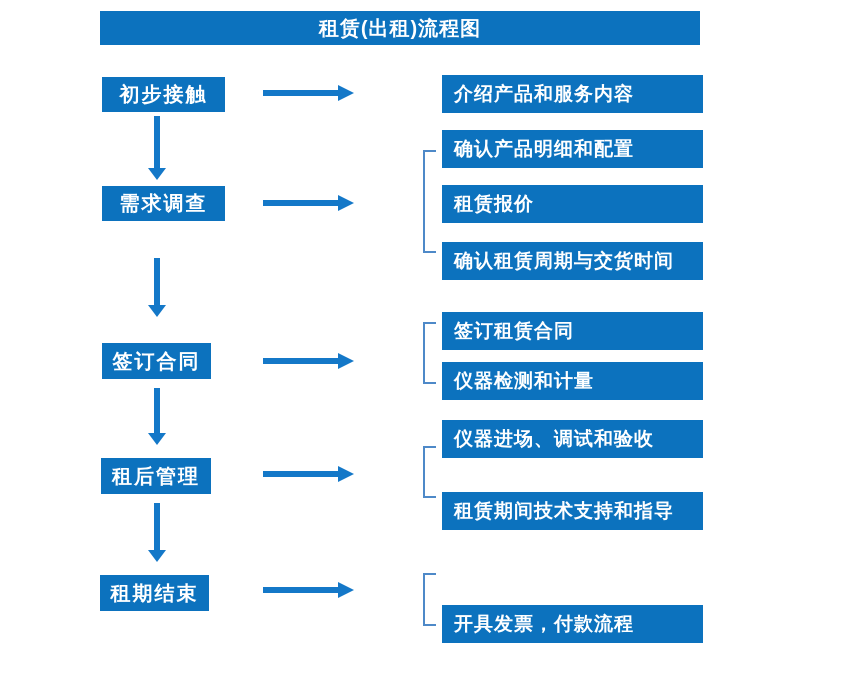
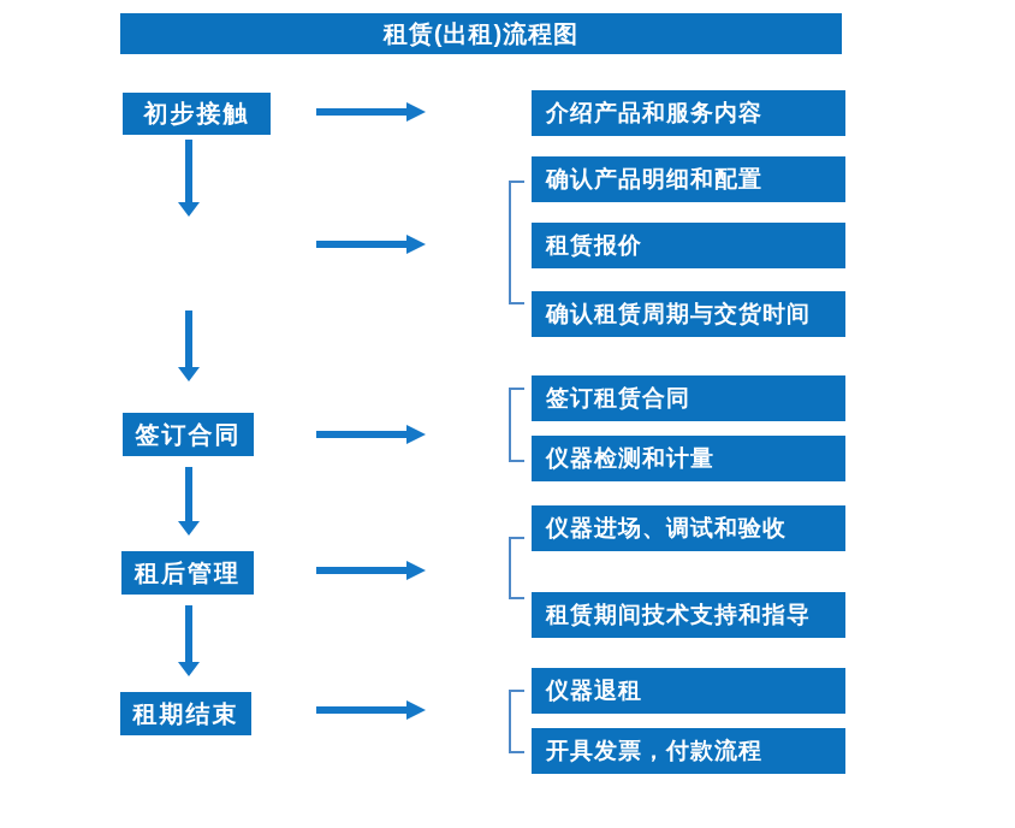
  租赁(出租)流程图
  初步接触
- 需求调查
  签订合同
  租后管理
  租期结束
  介绍产品和服务内容
  确认产品明细和配置
  租赁报价
  确认租赁周期与交货时间
  签订租赁合同
  仪器检测和计量
  仪器进场、调试和验收
  租赁期间技术支持和指导
+ 仪器退租
  开具发票，付款流程
